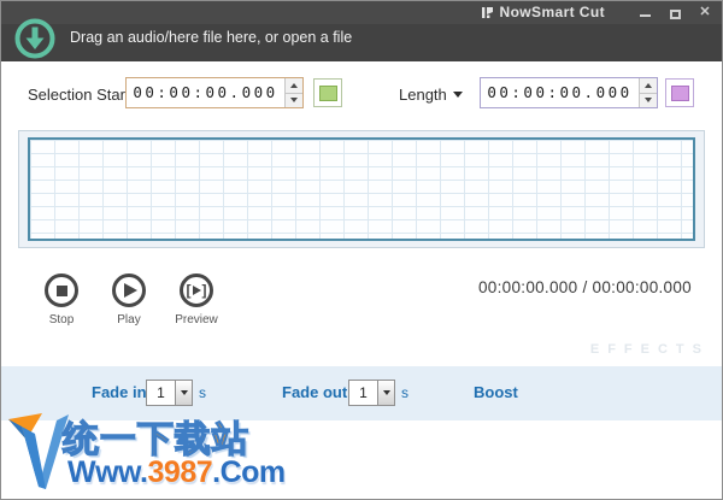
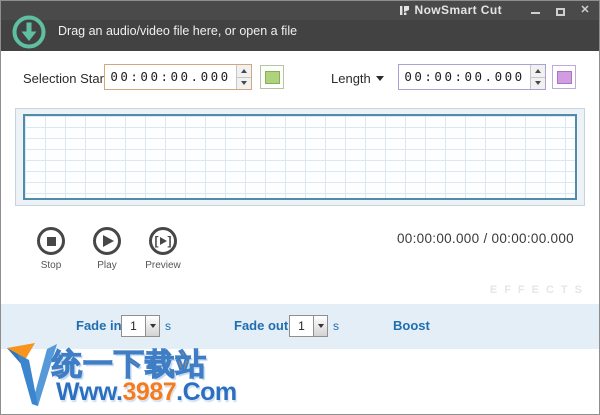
  NowSmart Cut
  ✕
- Drag an audio/here file here, or open a file
+ Drag an audio/video file here, or open a file
  Selection Star
  00:00:00.000
  Length
  00:00:00.000
  [
  ]
  Stop
  Play
  Preview
  00:00:00.000 / 00:00:00.000
  EFFECTS
  Fade in
  1
  s
  Fade out
  1
  s
  Boost
  统一下载站
  Www.3987.Com
